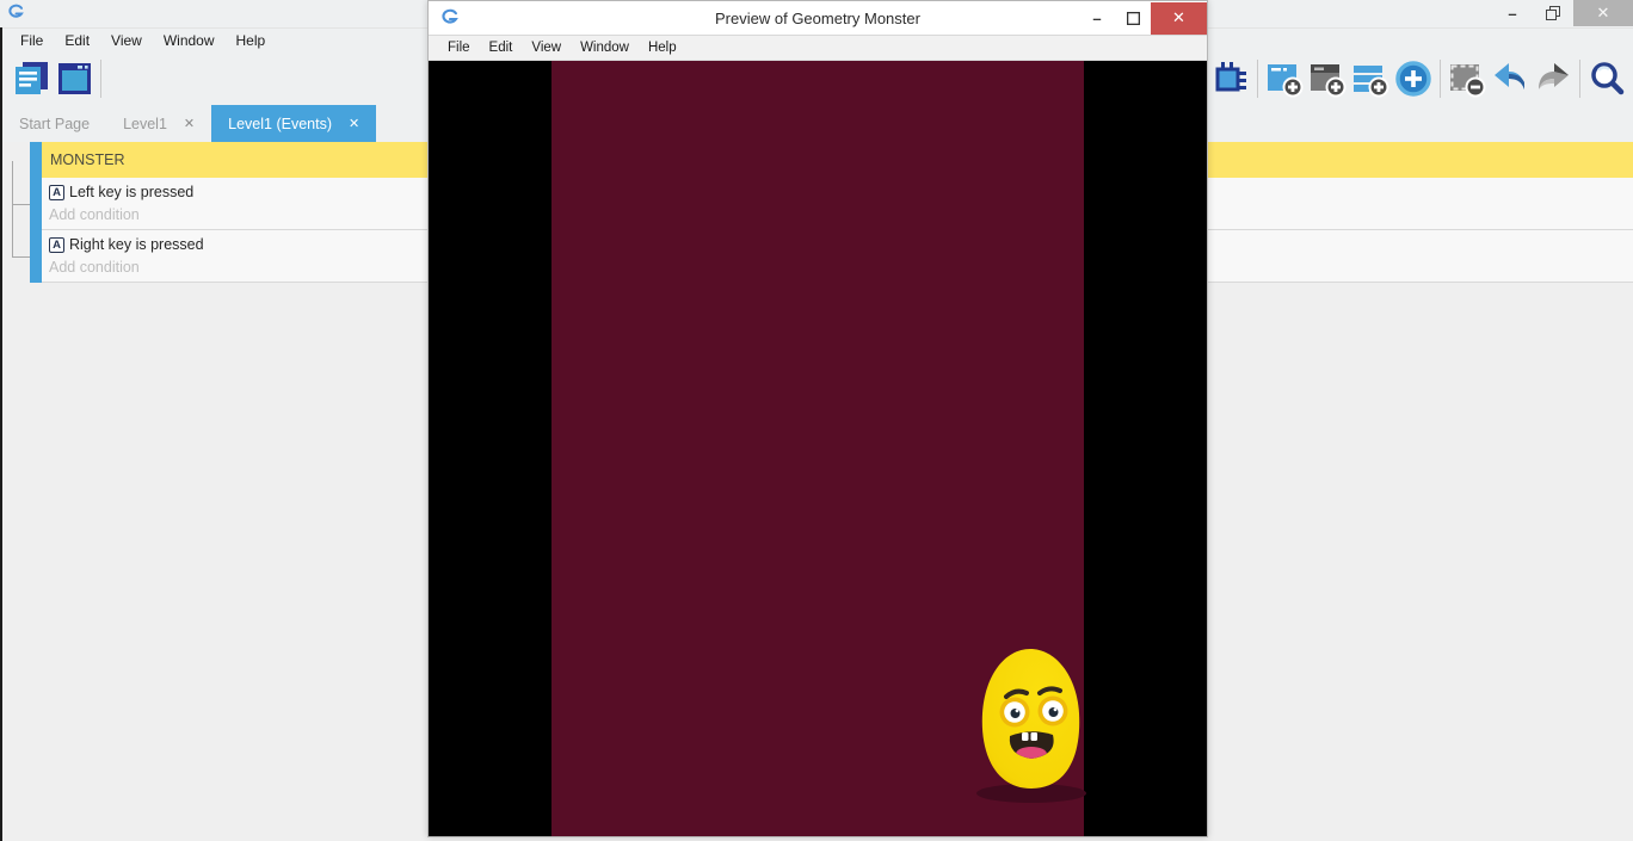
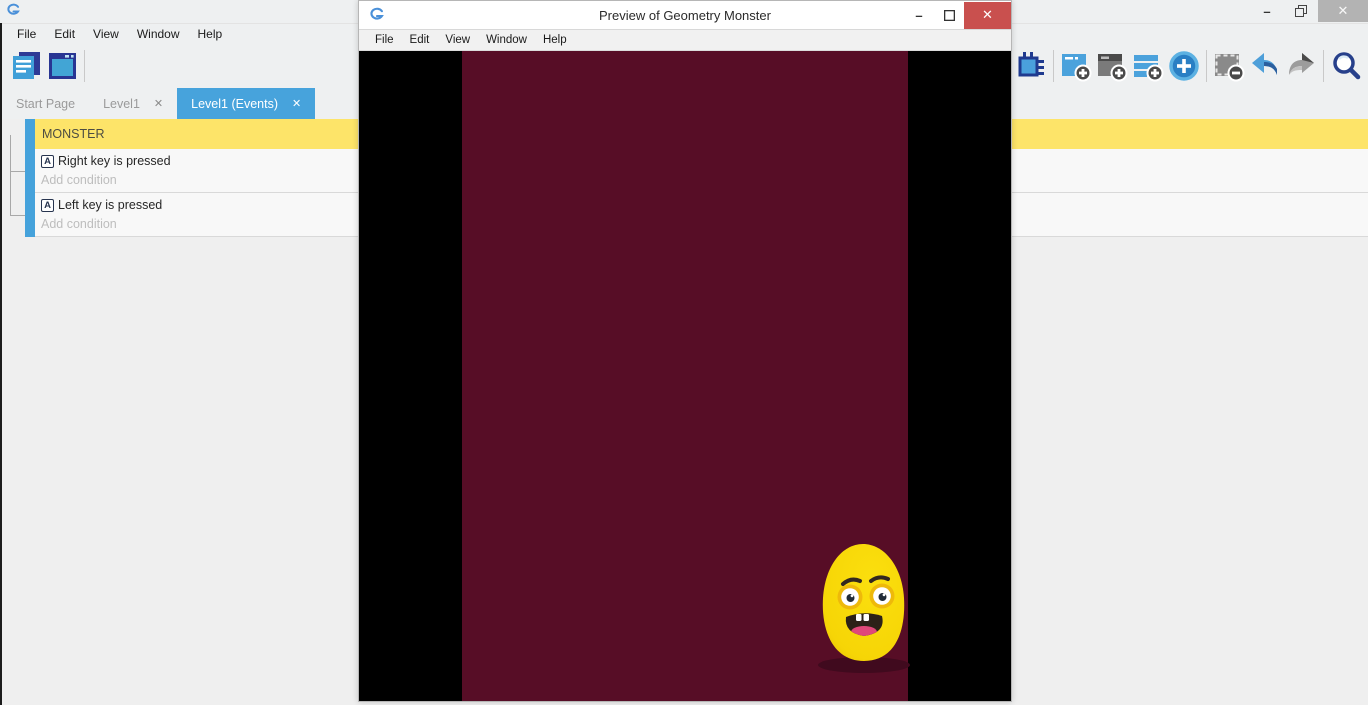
  –
  ✕
  File
  Edit
  View
  Window
  Help
  Start Page
  Level1
  ✕
  Level1 (Events)
  ✕
  MONSTER
  A
- Left key is pressed
+ Right key is pressed
  Add condition
  A
- Right key is pressed
+ Left key is pressed
  Add condition
  Preview of Geometry Monster
  –
  ✕
  File
  Edit
  View
  Window
  Help
